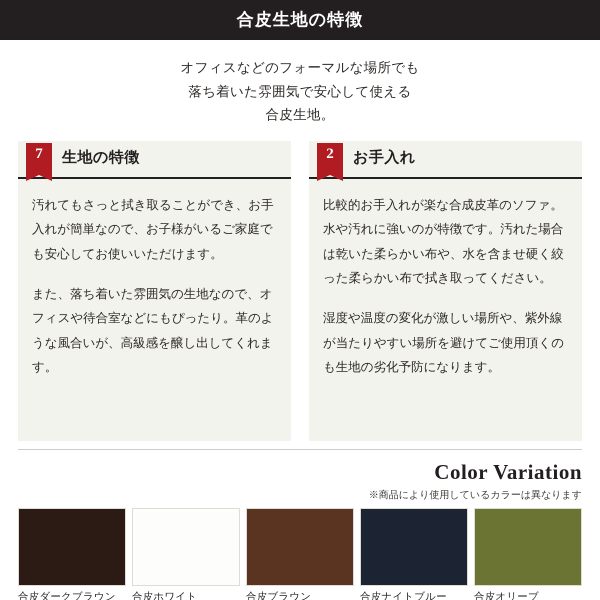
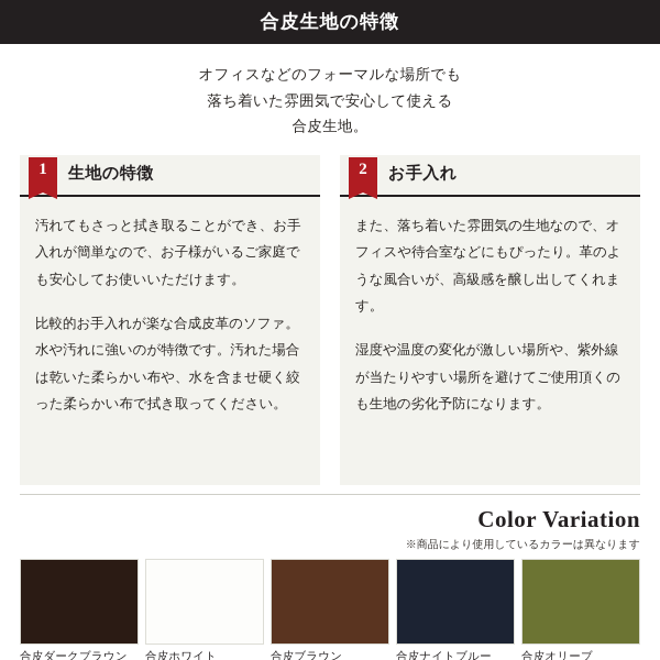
  合皮生地の特徴
  オフィスなどのフォーマルな場所でも
  落ち着いた雰囲気で安心して使える
  合皮生地。
- 7
+ 1
  生地の特徴
  汚れてもさっと拭き取ることができ、お手入れが簡単なので、お子様がいるご家庭でも安心してお使いいただけます。
- また、落ち着いた雰囲気の生地なので、オフィスや待合室などにもぴったり。革のような風合いが、高級感を醸し出してくれます。
+ 比較的お手入れが楽な合成皮革のソファ。水や汚れに強いのが特徴です。汚れた場合は乾いた柔らかい布や、水を含ませ硬く絞った柔らかい布で拭き取ってください。
  2
  お手入れ
- 比較的お手入れが楽な合成皮革のソファ。水や汚れに強いのが特徴です。汚れた場合は乾いた柔らかい布や、水を含ませ硬く絞った柔らかい布で拭き取ってください。
+ また、落ち着いた雰囲気の生地なので、オフィスや待合室などにもぴったり。革のような風合いが、高級感を醸し出してくれます。
  湿度や温度の変化が激しい場所や、紫外線が当たりやすい場所を避けてご使用頂くのも生地の劣化予防になります。
  Color Variation
  ※商品により使用しているカラーは異なります
  合皮ダークブラウン
  合皮ホワイト
  合皮ブラウン
  合皮ナイトブルー
  合皮オリーブ
